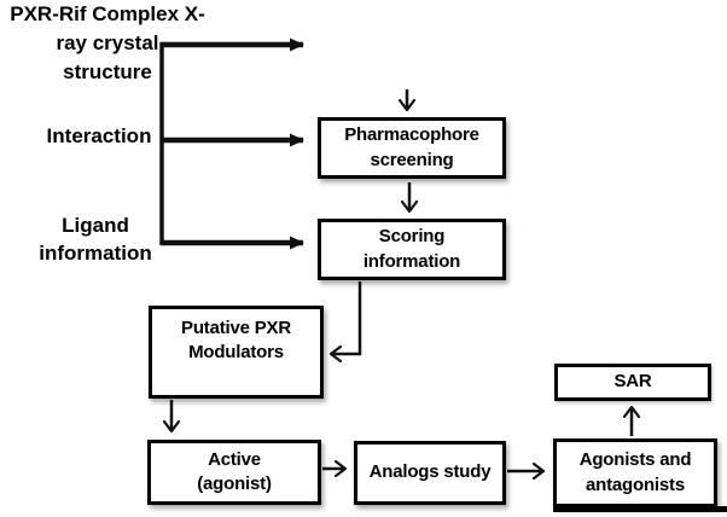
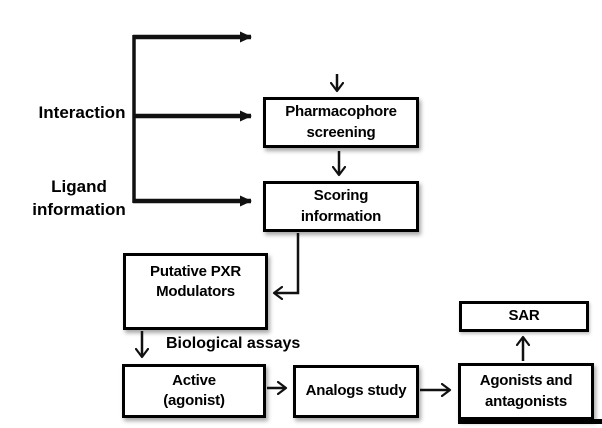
- PXR-Rif Complex X-
- ray crystal
- structure
  Interaction
  Ligand
  information
  Pharmacophore
  screening
  Scoring
  information
  Putative PXR
  Modulators
  Active
  (agonist)
  Analogs study
  Agonists and
  antagonists
  SAR
+ Biological assays
